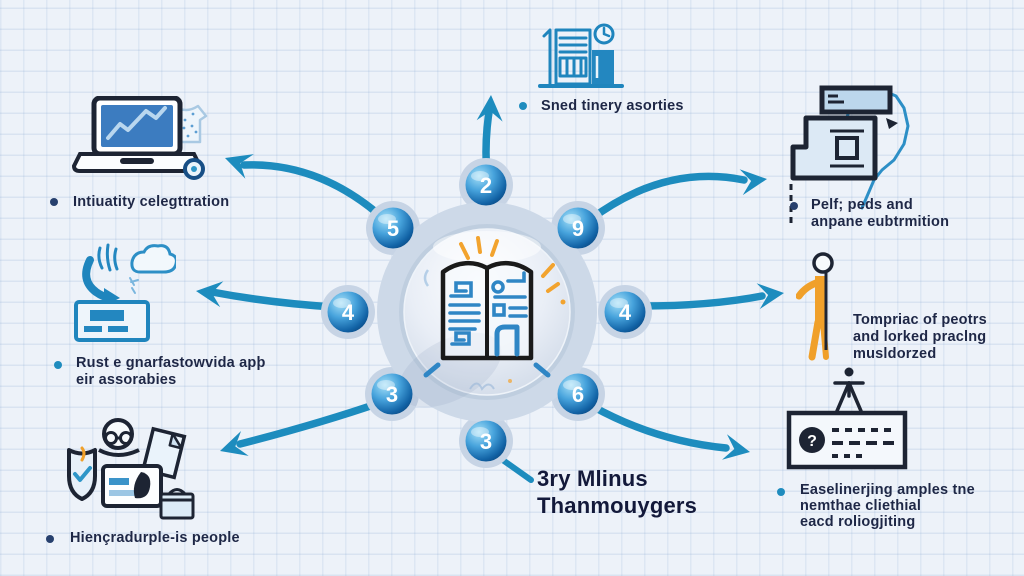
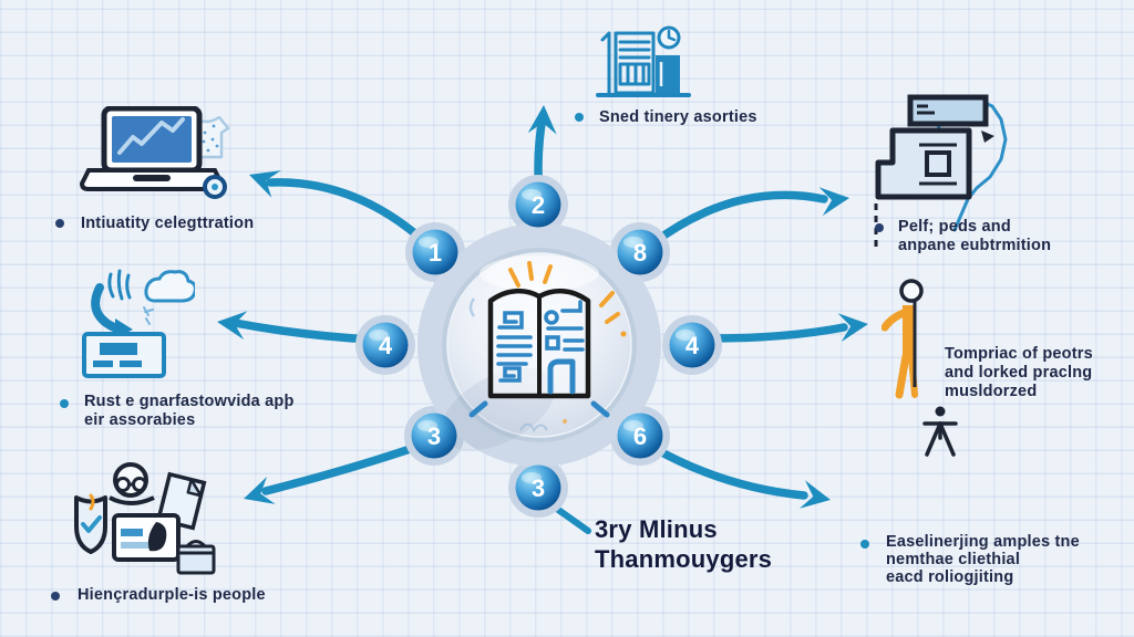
- 5
+ 1
  2
- 9
+ 8
  4
  4
  3
  6
  3
  Intiuatity celegttration
  Sned tinery asorties
  Pelf; peds and
  anpane eubtrmition
  Tompriac of peotrs
  and lorked praclng
  musldorzed
- ?
  Easelinerjing amples tne
  nemthae cliethial
  eacd roliogjiting
  3ry Mlinus
  Thanmouygers
  Rust e gnarfastowvida apþ
  eir assorabies
  Hiençradurple-is people
